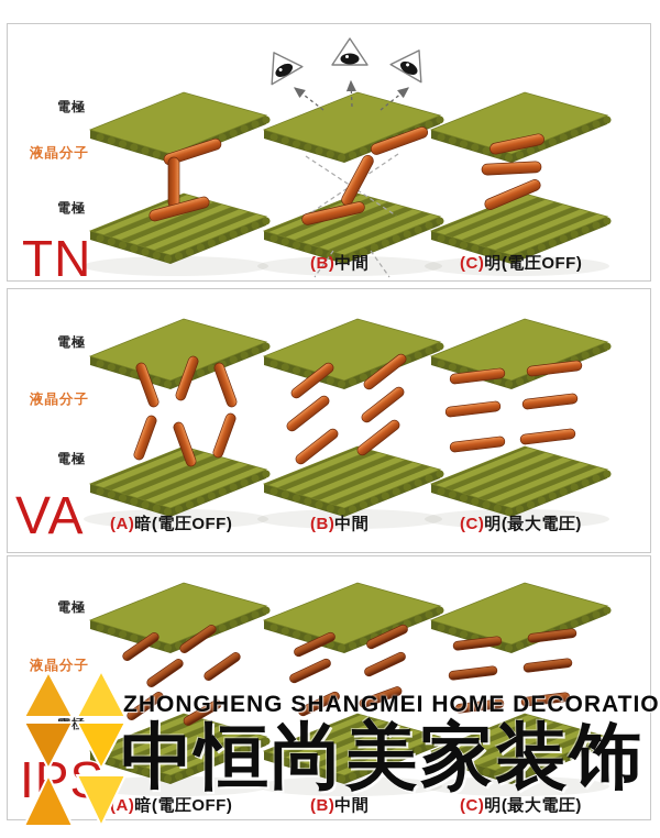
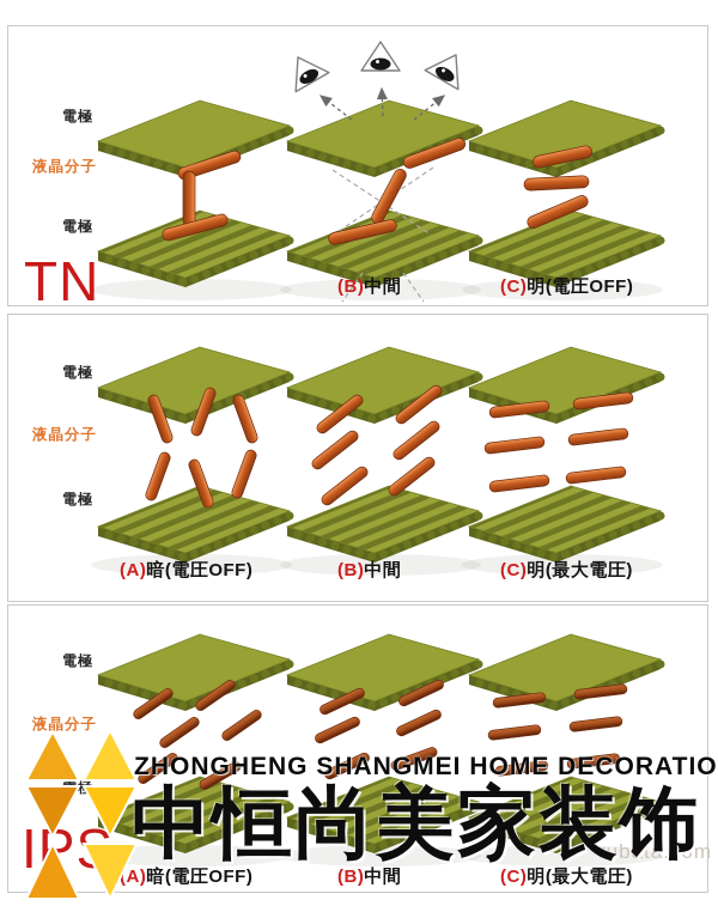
  電極
  液晶分子
  電極
  TN
  (B)中間
  (C)明(電圧OFF)
  電極
  液晶分子
  電極
- VA
  (A)暗(電圧OFF)
  (B)中間
  (C)明(最大電圧)
  電極
  液晶分子
  (A)暗(電圧OFF)
  (B)中間
  (C)明(最大電圧)
  ZHONGHENG SHANGMEI HOME DECORATIO
  中恒尚美家装饰
+ rubata.com
